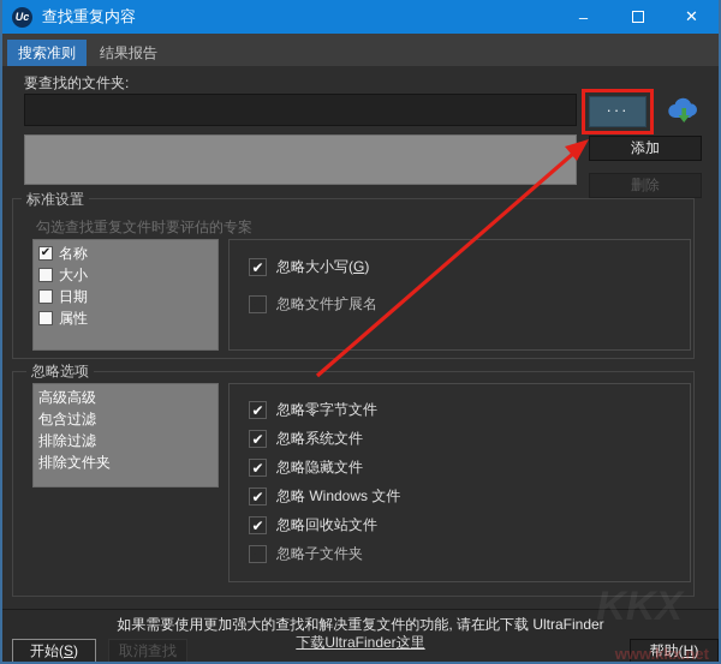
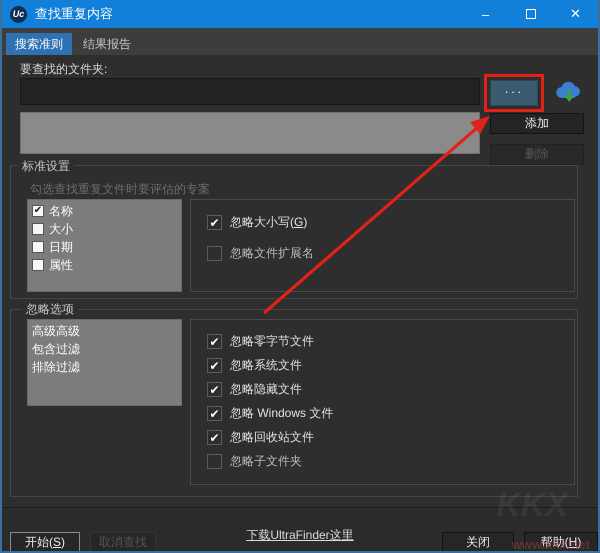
  Uc
  查找重复内容
  –
  ✕
  搜索准则
  结果报告
  要查找的文件夹:
  ···
  添加
  删除
  标准设置
  勾选查找重复文件时要评估的专案
  ✔
  名称
  ✔
  大小
  ✔
  日期
  ✔
  属性
  ✔
  忽略大小写(G)
  ✔
  忽略文件扩展名
  忽略选项
  高级高级
  包含过滤
  排除过滤
- 排除文件夹
  ✔
  忽略零字节文件
  ✔
  忽略系统文件
  ✔
  忽略隐藏文件
  ✔
  忽略 Windows 文件
  ✔
  忽略回收站文件
  ✔
  忽略子文件夹
  KKX
- 如果需要使用更加强大的查找和解决重复文件的功能, 请在此下载 UltraFinder
  下载UltraFinder这里
  开始(S)
  取消查找
+ 关闭
  帮助(H)
  www.kkx.net
